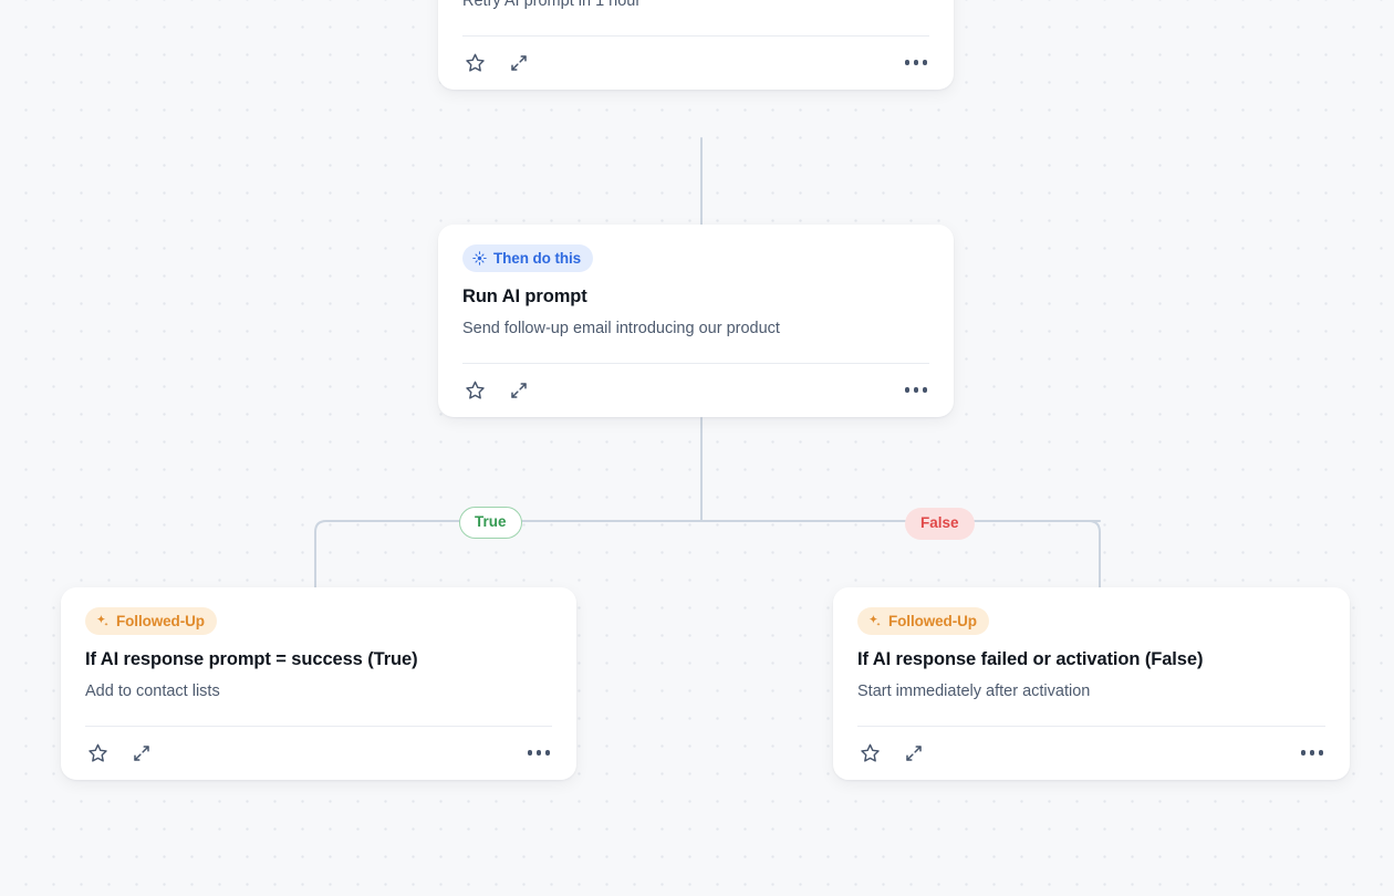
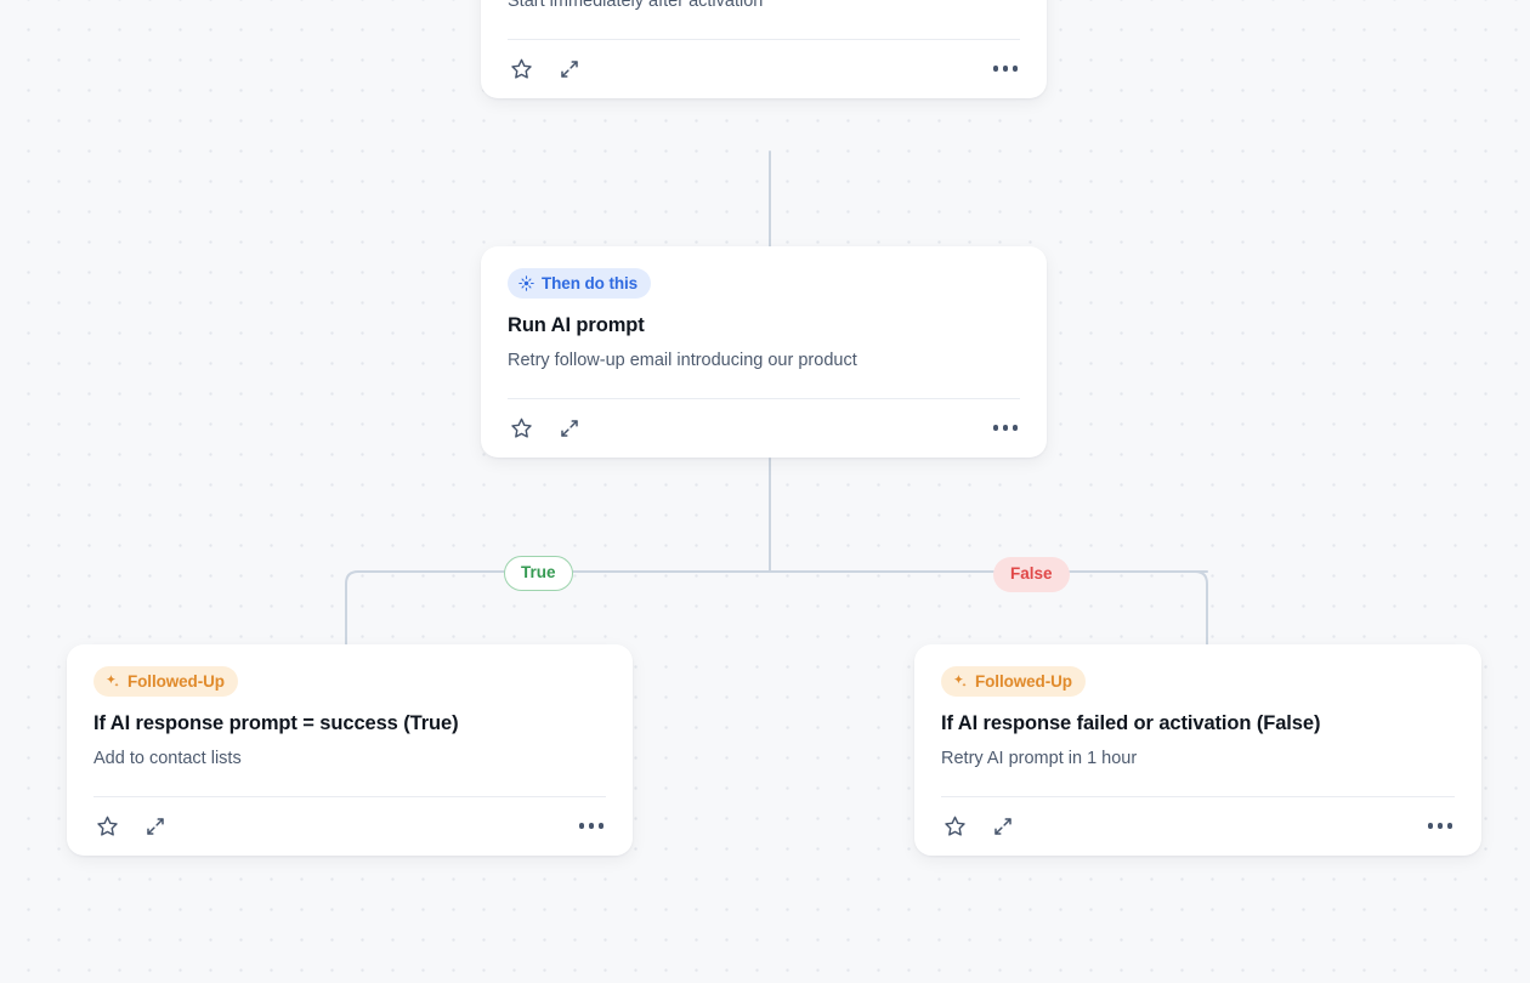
- Retry AI prompt in 1 hour
+ Start immediately after activation
  Then do this
  Run AI prompt
- Send follow-up email introducing our product
+ Retry follow-up email introducing our product
  True
  False
  Followed-Up
  If AI response prompt = success (True)
  Add to contact lists
  Followed-Up
  If AI response failed or activation (False)
- Start immediately after activation
+ Retry AI prompt in 1 hour
